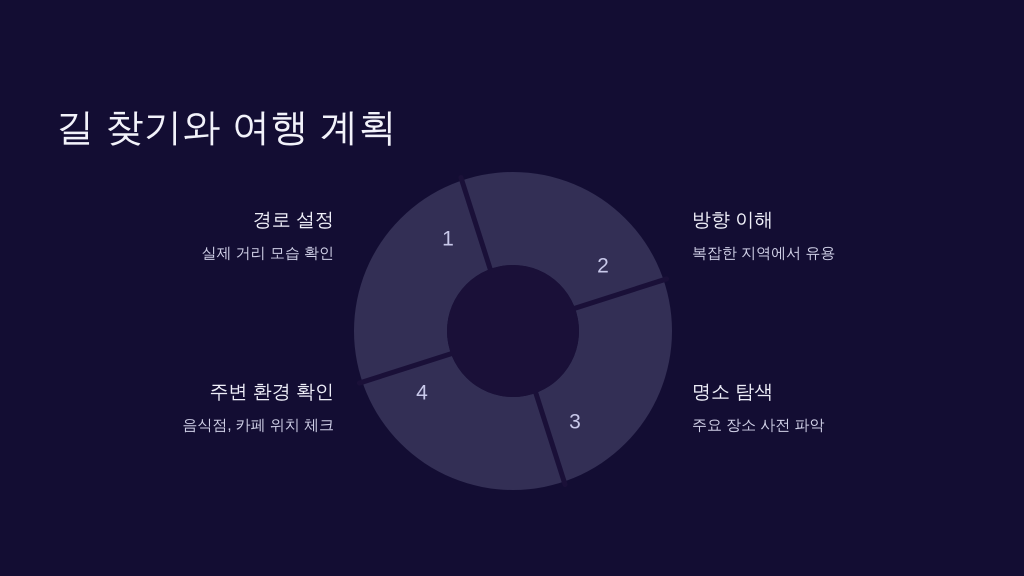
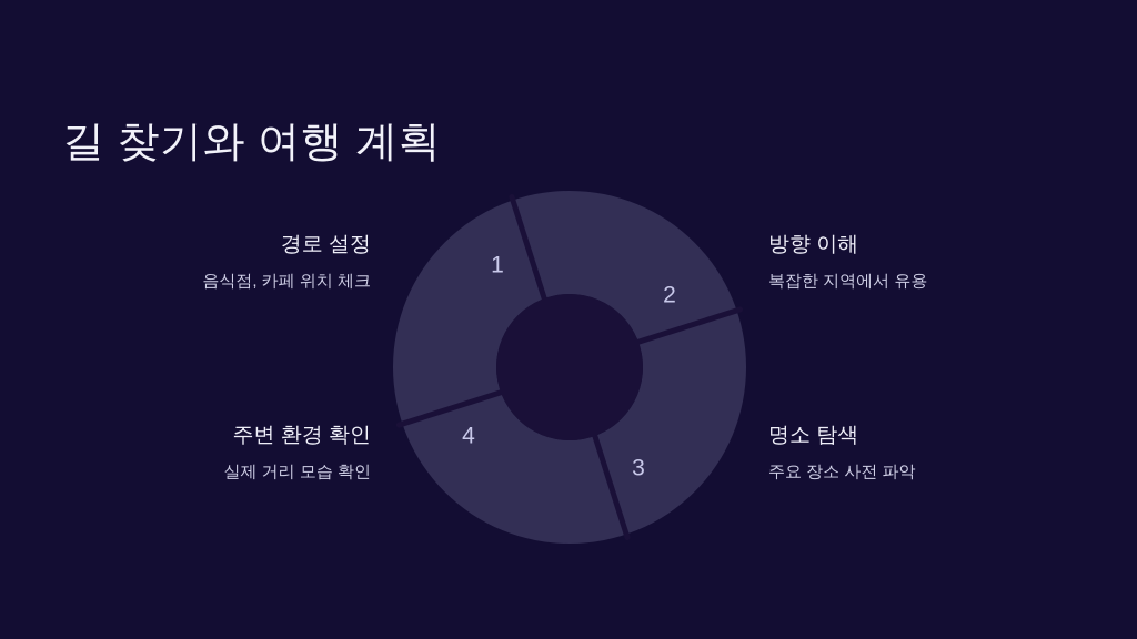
  길 찾기와 여행 계획
  1
  2
  3
  4
  경로 설정
- 실제 거리 모습 확인
+ 음식점, 카페 위치 체크
  방향 이해
  복잡한 지역에서 유용
  명소 탐색
  주요 장소 사전 파악
  주변 환경 확인
- 음식점, 카페 위치 체크
+ 실제 거리 모습 확인
